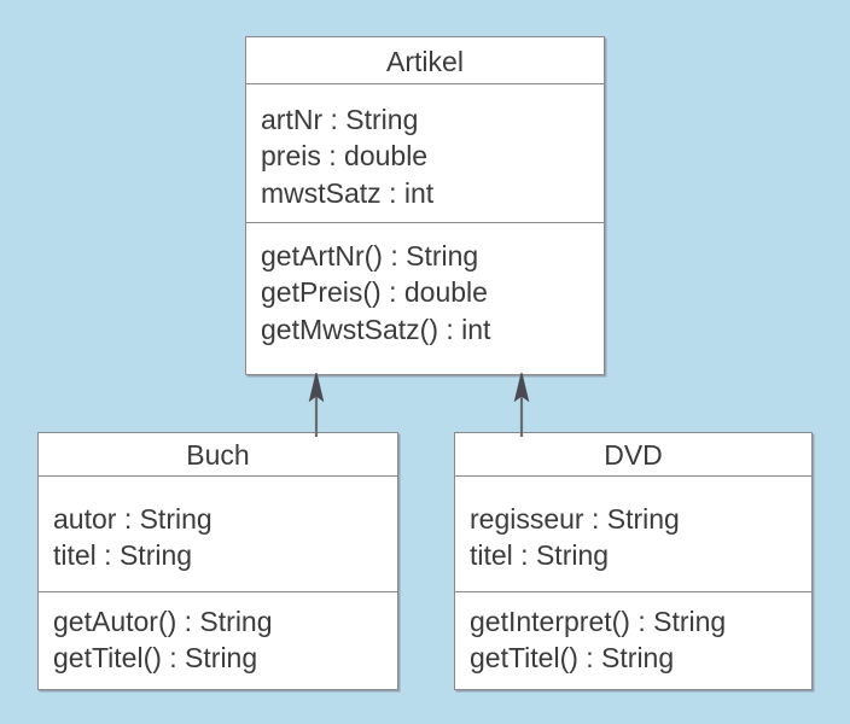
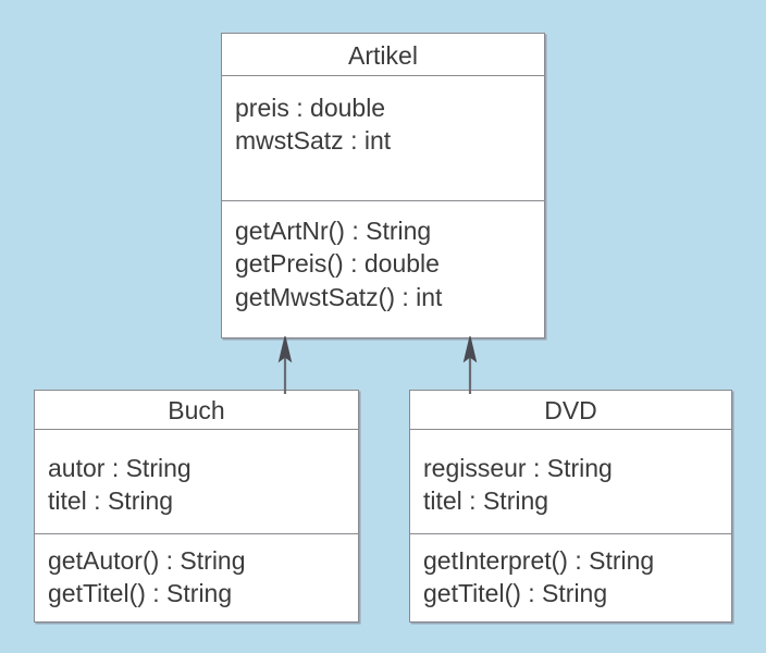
  Artikel
- artNr : String
  preis : double
  mwstSatz : int
  getArtNr() : String
  getPreis() : double
  getMwstSatz() : int
  Buch
  autor : String
  titel : String
  getAutor() : String
  getTitel() : String
  DVD
  regisseur : String
  titel : String
  getInterpret() : String
  getTitel() : String
